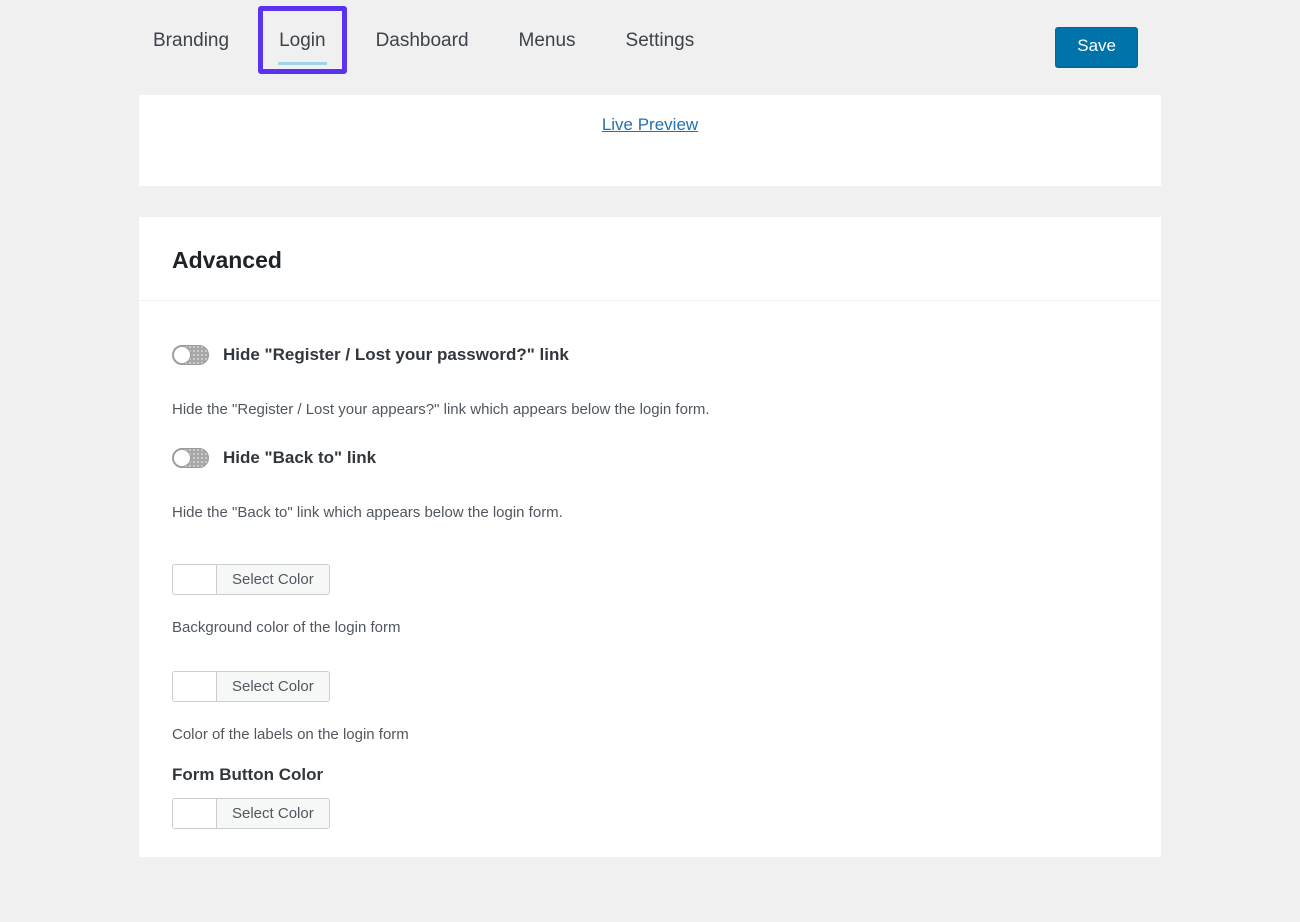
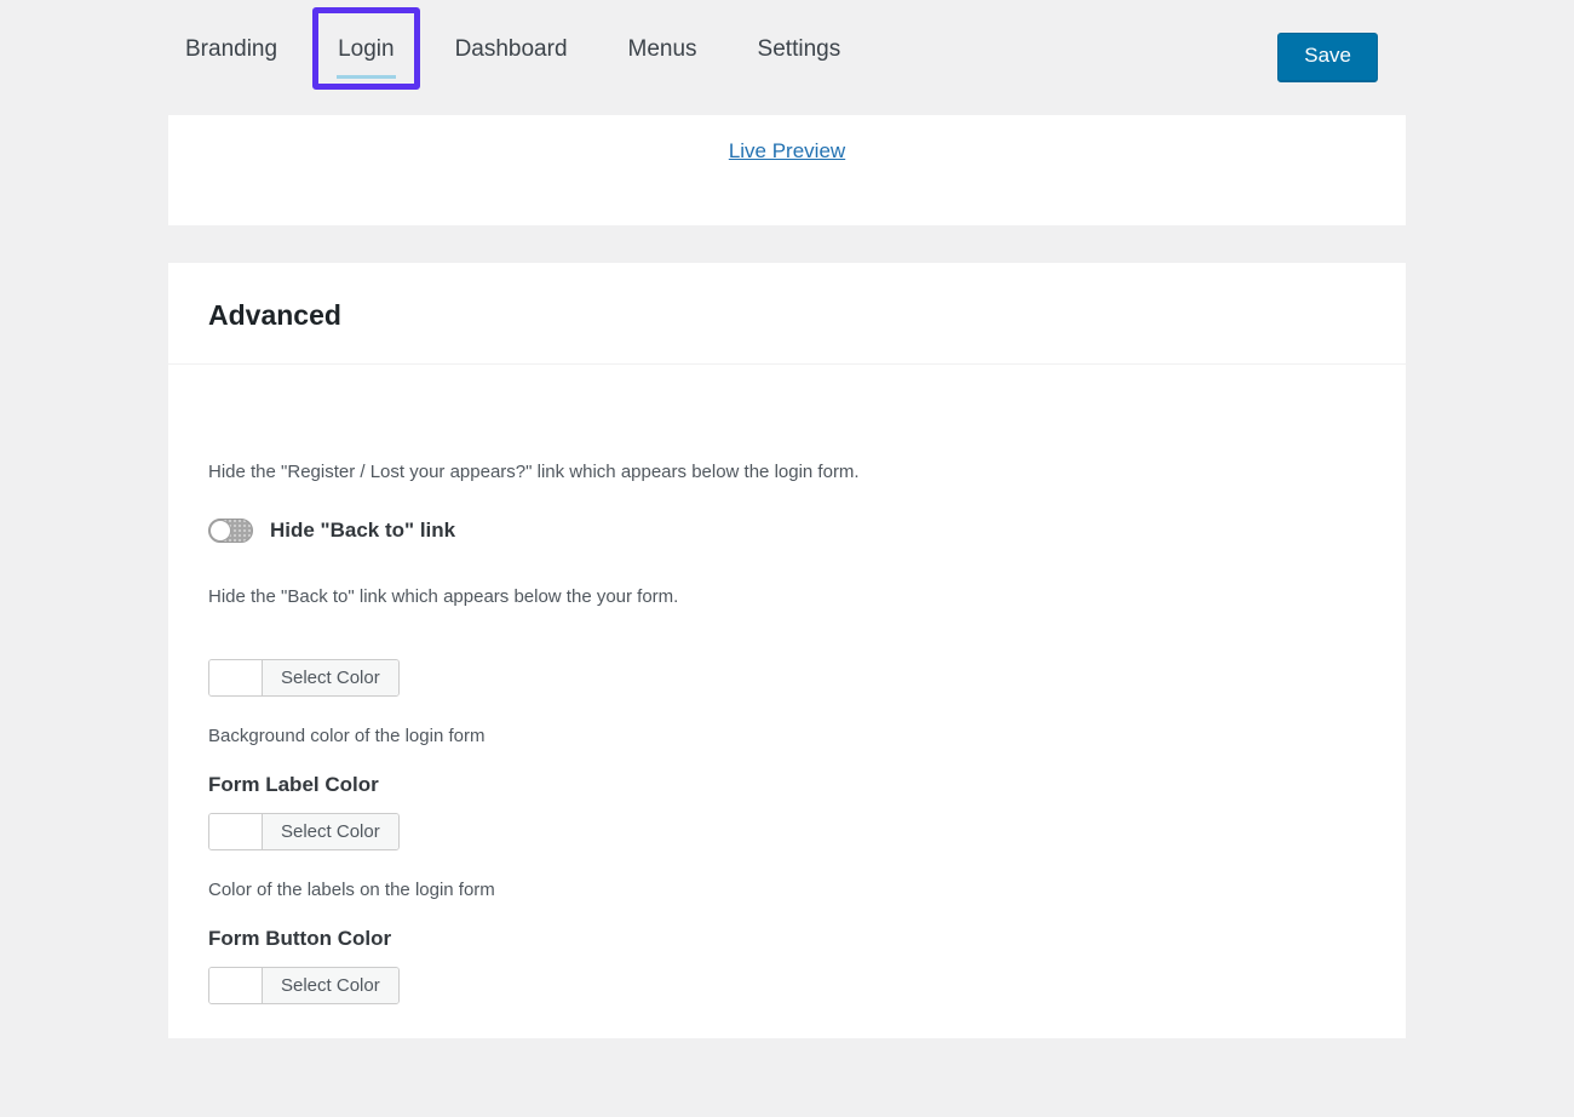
  Branding
  Login
  Dashboard
  Menus
  Settings
  Save
  Live Preview
  Advanced
- Hide "Register / Lost your password?" link
  Hide the "Register / Lost your appears?" link which appears below the login form.
  Hide "Back to" link
- Hide the "Back to" link which appears below the login form.
+ Hide the "Back to" link which appears below the your form.
  Select Color
  Background color of the login form
+ Form Label Color
  Select Color
  Color of the labels on the login form
  Form Button Color
  Select Color
